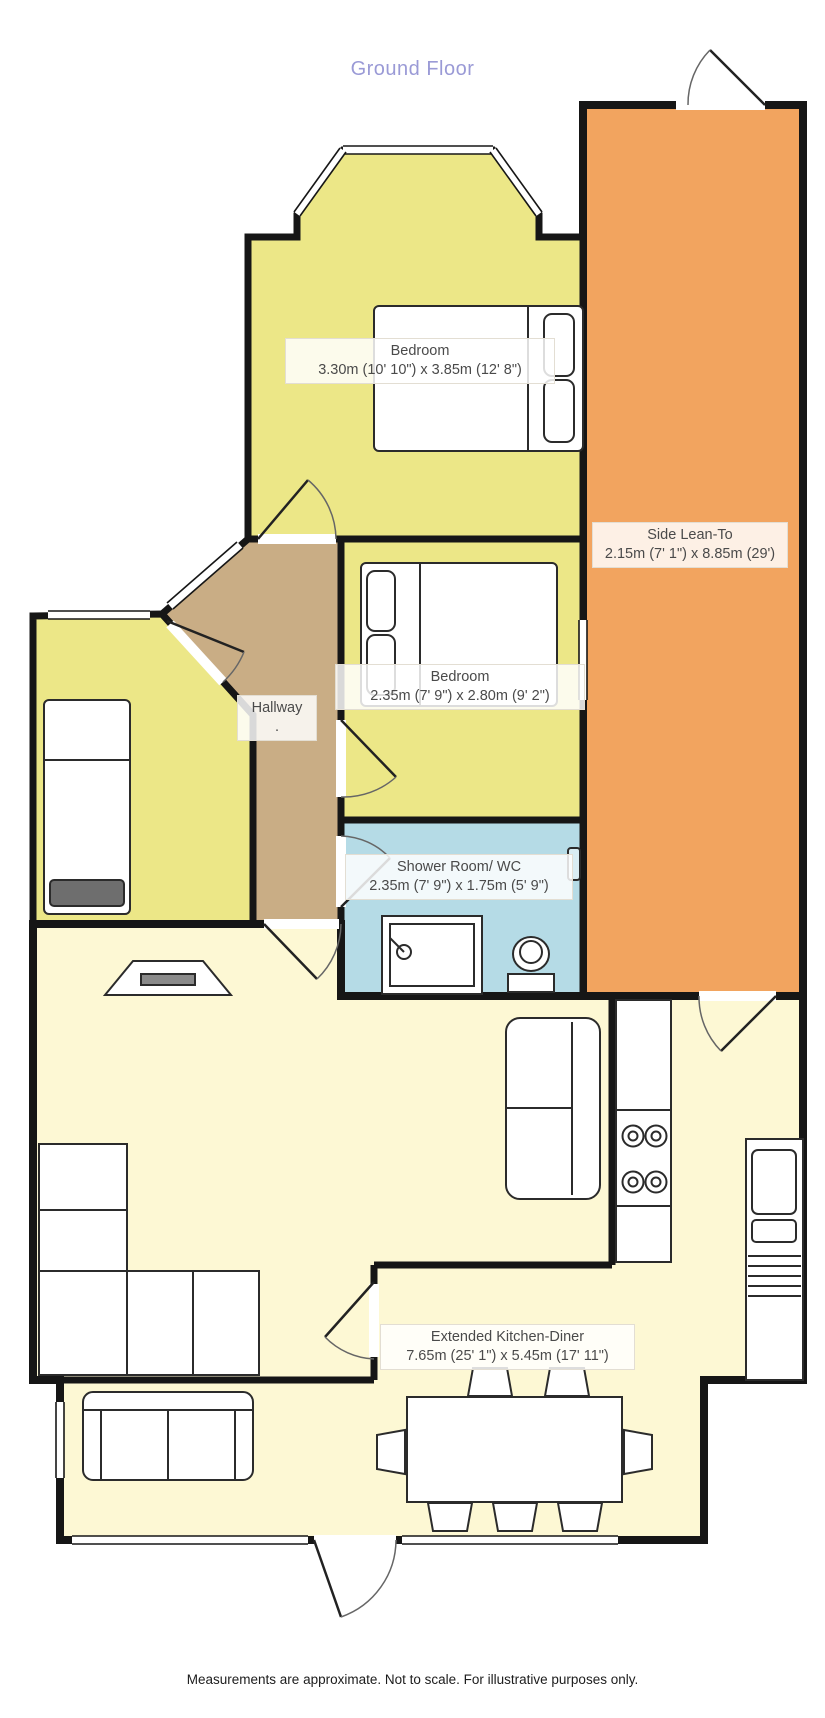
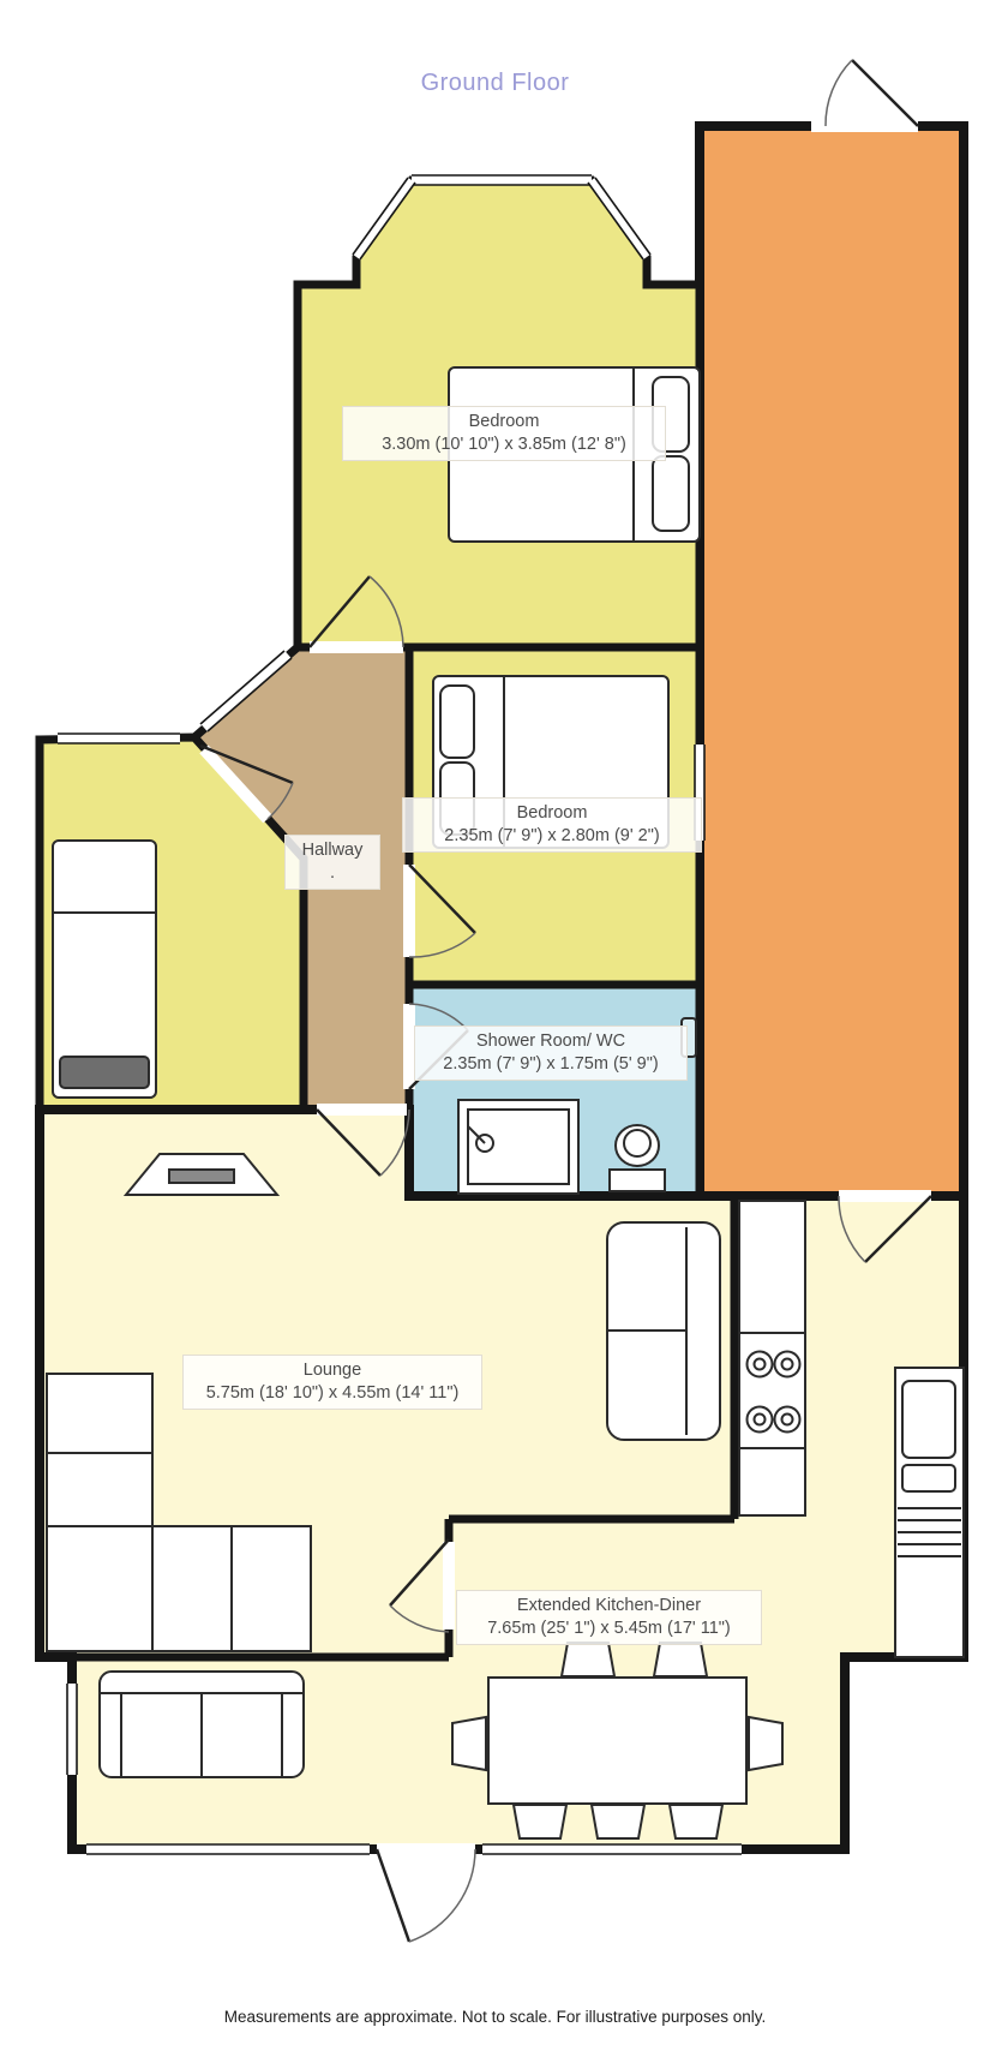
  Ground Floor
  Bedroom
  3.30m (10' 10") x 3.85m (12' 8")
- Side Lean-To
- 2.15m (7' 1") x 8.85m (29')
  Bedroom
  2.35m (7' 9") x 2.80m (9' 2")
  Hallway
  .
  Shower Room/ WC
  2.35m (7' 9") x 1.75m (5' 9")
+ Lounge
+ 5.75m (18' 10") x 4.55m (14' 11")
  Extended Kitchen-Diner
  7.65m (25' 1") x 5.45m (17' 11")
  Measurements are approximate. Not to scale. For illustrative purposes only.
